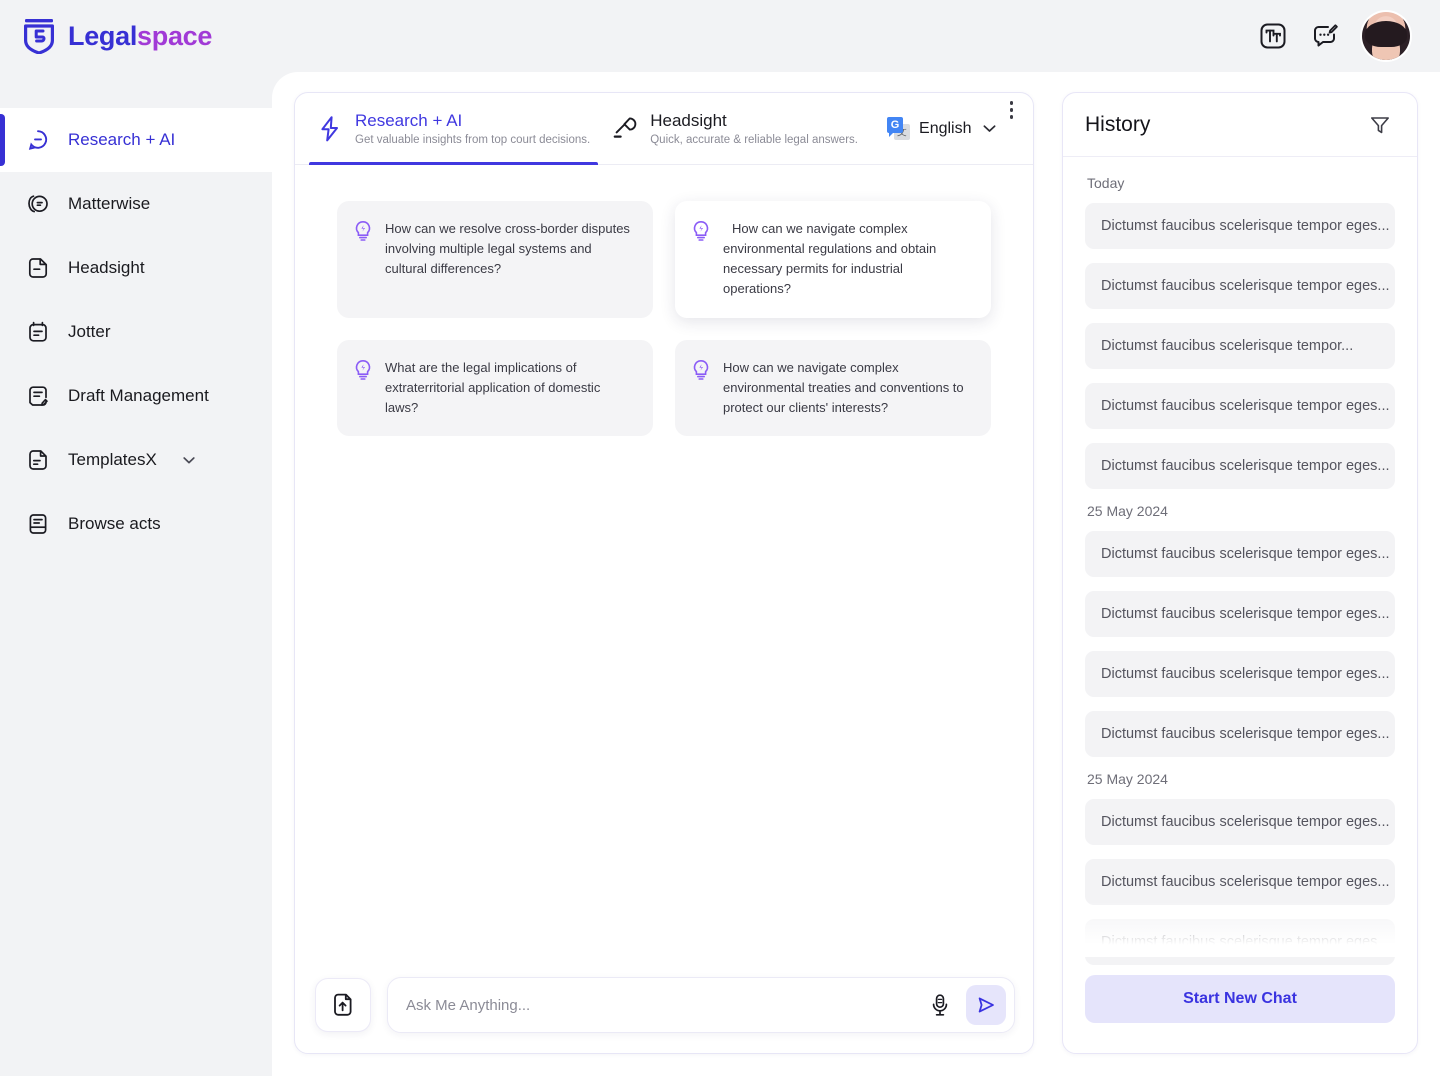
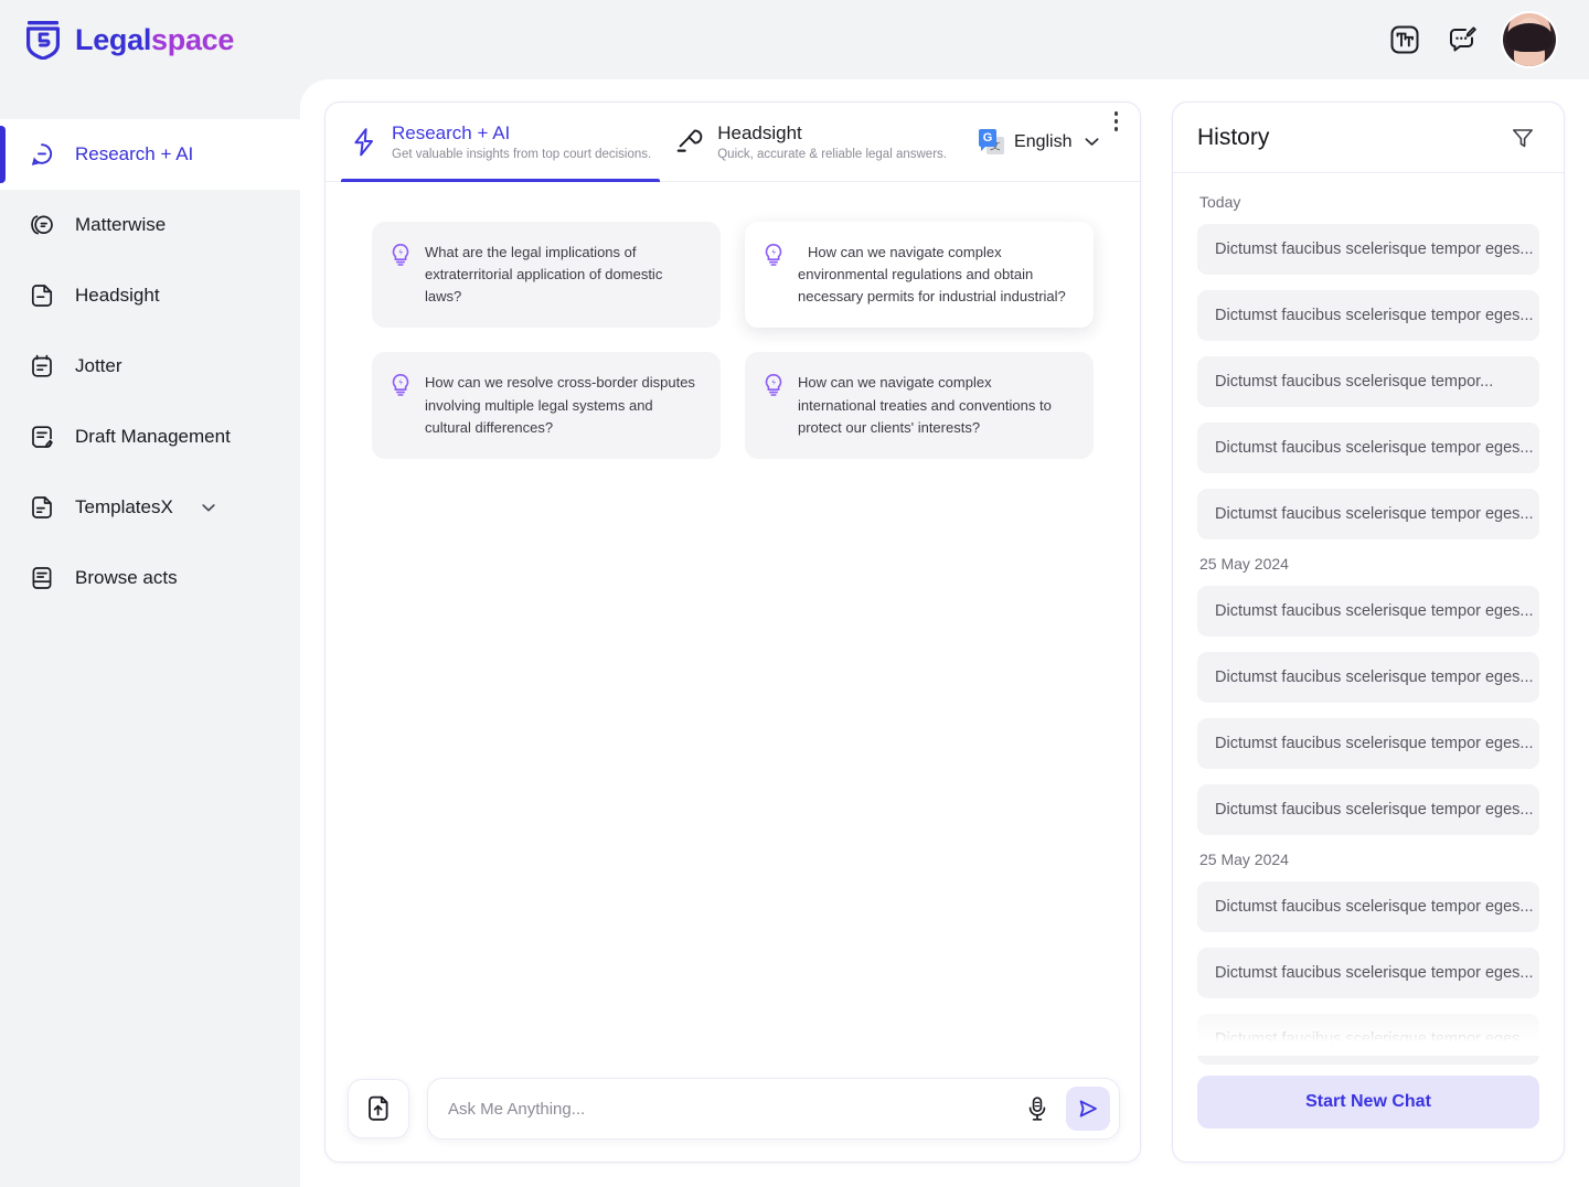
  Legalspace
  Research + AI
  Matterwise
  Headsight
  Jotter
  Draft Management
  TemplatesX
  Browse acts
  Research + AI
  Get valuable insights from top court decisions.
  Headsight
  Quick, accurate & reliable legal answers.
  G
  English
- How can we resolve cross-border disputes involving multiple legal systems and cultural differences?
+ What are the legal implications of extraterritorial application of domestic laws?
- How can we navigate complex environmental regulations and obtain necessary permits for industrial operations?
+ How can we navigate complex environmental regulations and obtain necessary permits for industrial industrial?
- What are the legal implications of extraterritorial application of domestic laws?
+ How can we resolve cross-border disputes involving multiple legal systems and cultural differences?
- How can we navigate complex environmental treaties and conventions to protect our clients' interests?
+ How can we navigate complex international treaties and conventions to protect our clients' interests?
  Ask Me Anything...
  History
  Today
  Dictumst faucibus scelerisque tempor eges...
  Dictumst faucibus scelerisque tempor eges...
  Dictumst faucibus scelerisque tempor...
  Dictumst faucibus scelerisque tempor eges...
  Dictumst faucibus scelerisque tempor eges...
  25 May 2024
  Dictumst faucibus scelerisque tempor eges...
  Dictumst faucibus scelerisque tempor eges...
  Dictumst faucibus scelerisque tempor eges...
  Dictumst faucibus scelerisque tempor eges...
  25 May 2024
  Dictumst faucibus scelerisque tempor eges...
  Dictumst faucibus scelerisque tempor eges...
  Start New Chat
